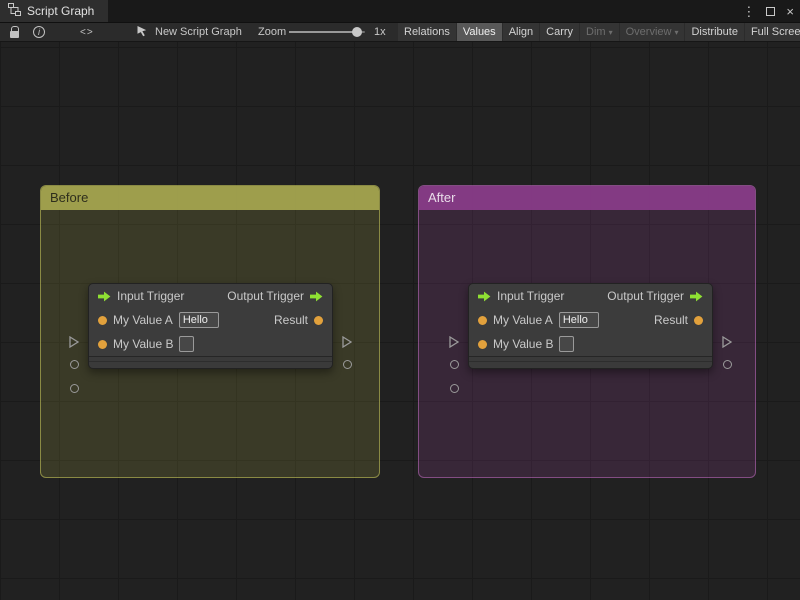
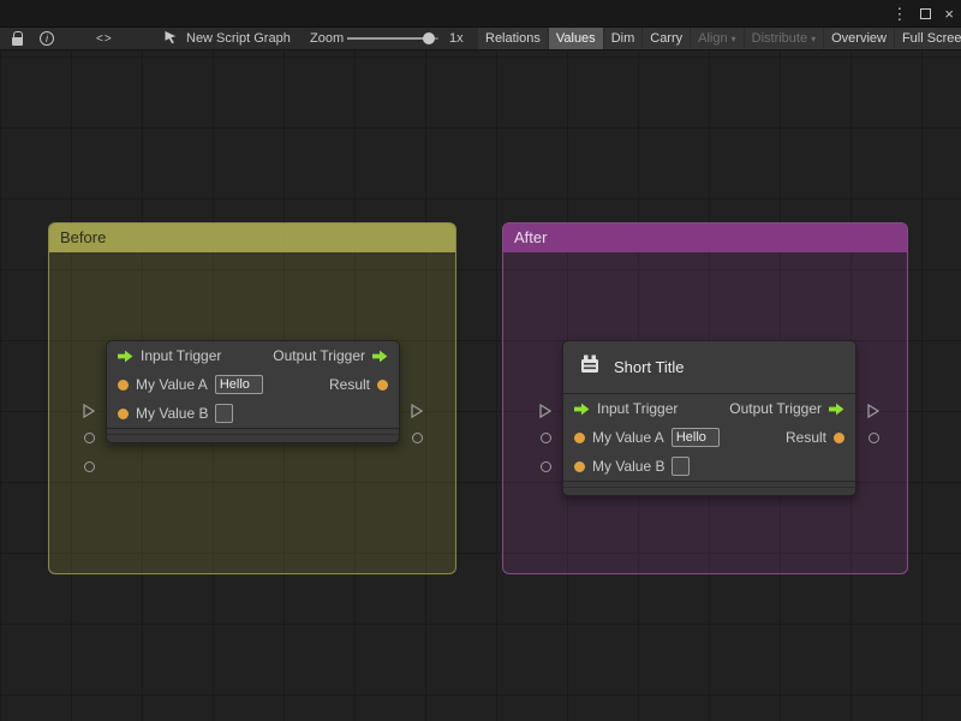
- Script Graph
  ⋮
  ×
  i
  <>
  New Script Graph
  Zoom
  1x
  Relations
  Values
- Align
+ Dim
  Carry
- Dim
+ Align
  ▾
- Overview
+ Distribute
  ▾
- Distribute
+ Overview
  Full Scree
  Before
  After
  Input Trigger
  Output Trigger
  My Value A
  Hello
  Result
  My Value B
+ Short Title
  Input Trigger
  Output Trigger
  My Value A
  Hello
  Result
  My Value B
